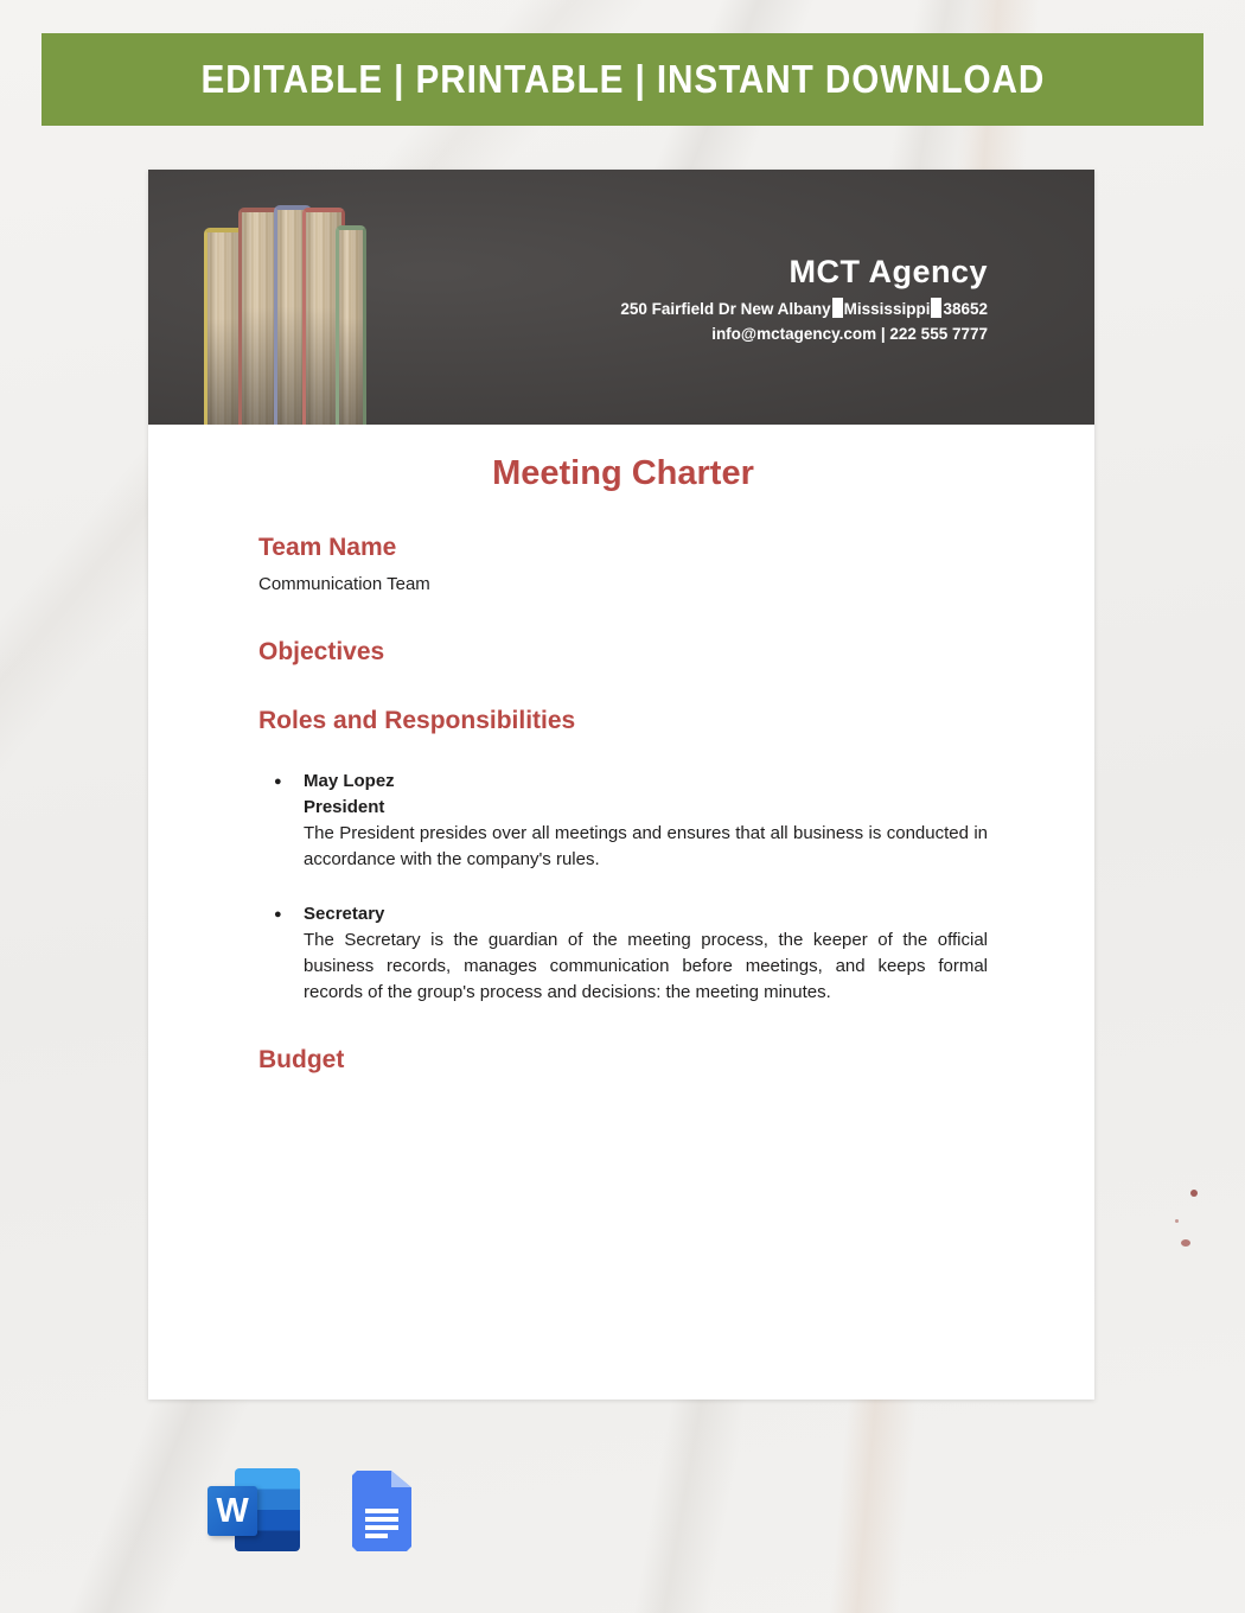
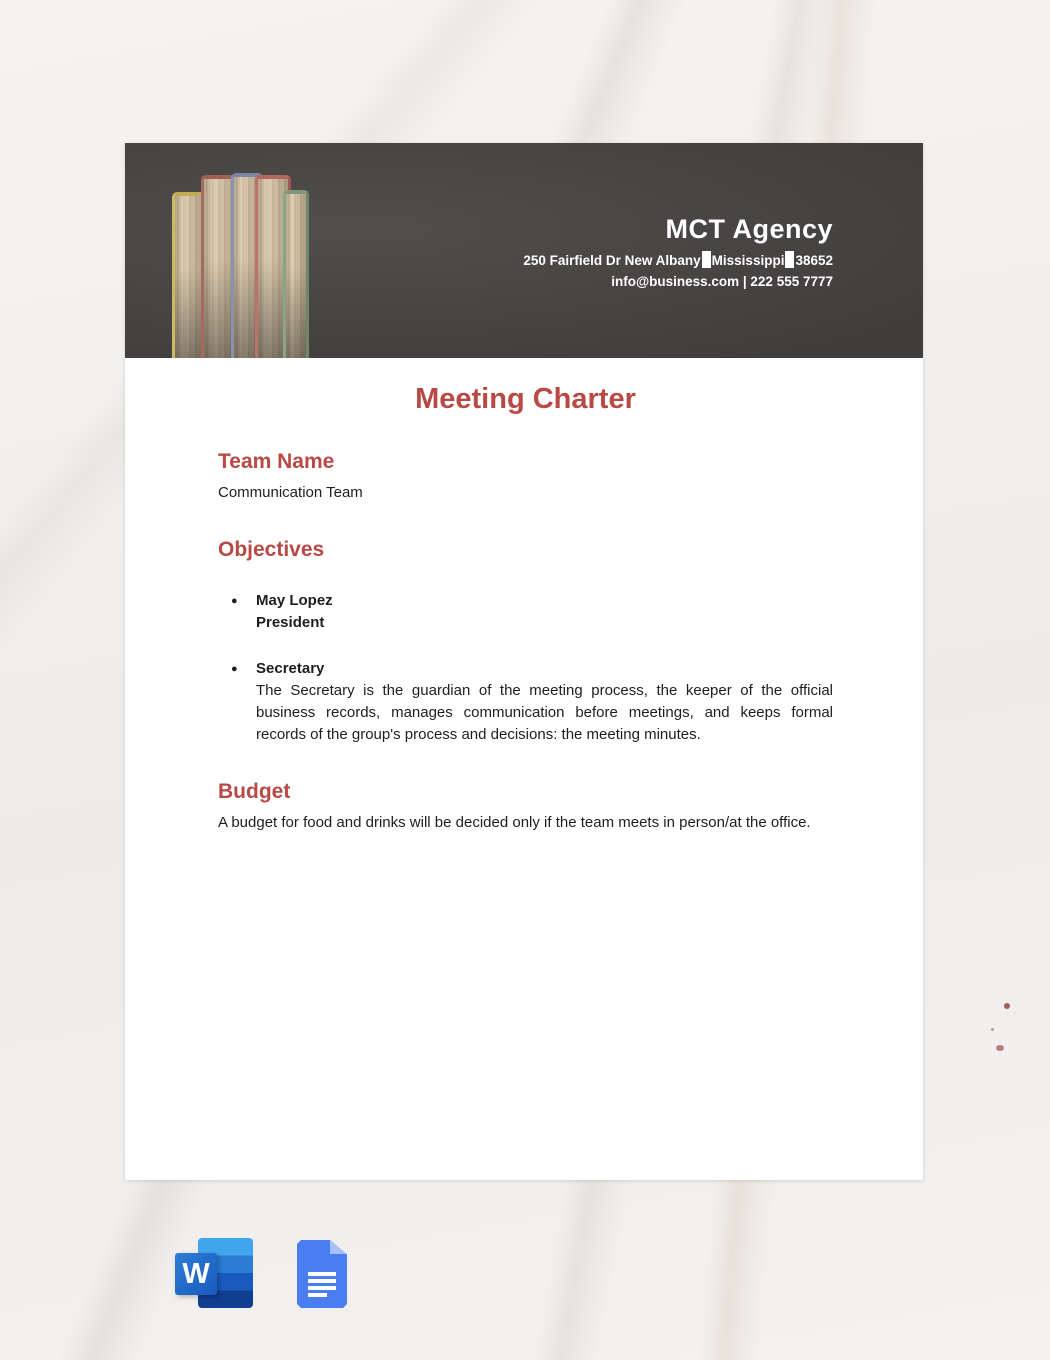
- EDITABLE | PRINTABLE | INSTANT DOWNLOAD
  MCT Agency
  250 Fairfield Dr New Albany Mississippi 38652
- info@mctagency.com | 222 555 7777
+ info@business.com | 222 555 7777
  Meeting Charter
  Team Name
  Communication Team
  Objectives
- Roles and Responsibilities
  ●
  May Lopez
  President
- The President presides over all meetings and ensures that all business is conducted in accordance with the company's rules.
  ●
  Secretary
  The Secretary is the guardian of the meeting process, the keeper of the official business records, manages communication before meetings, and keeps formal records of the group's process and decisions: the meeting minutes.
  Budget
+ A budget for food and drinks will be decided only if the team meets in person/at the office.
  W
